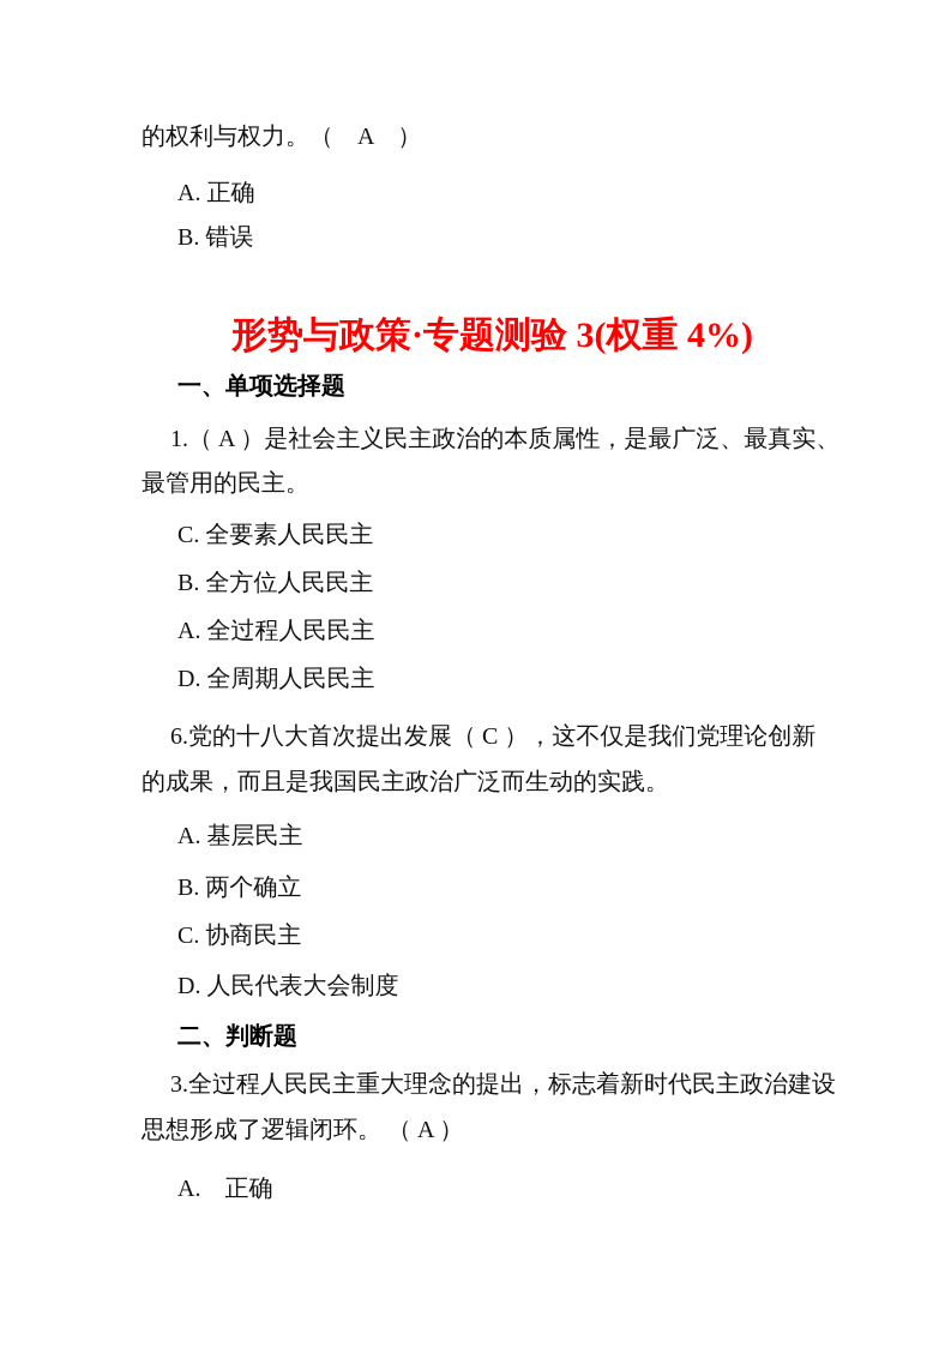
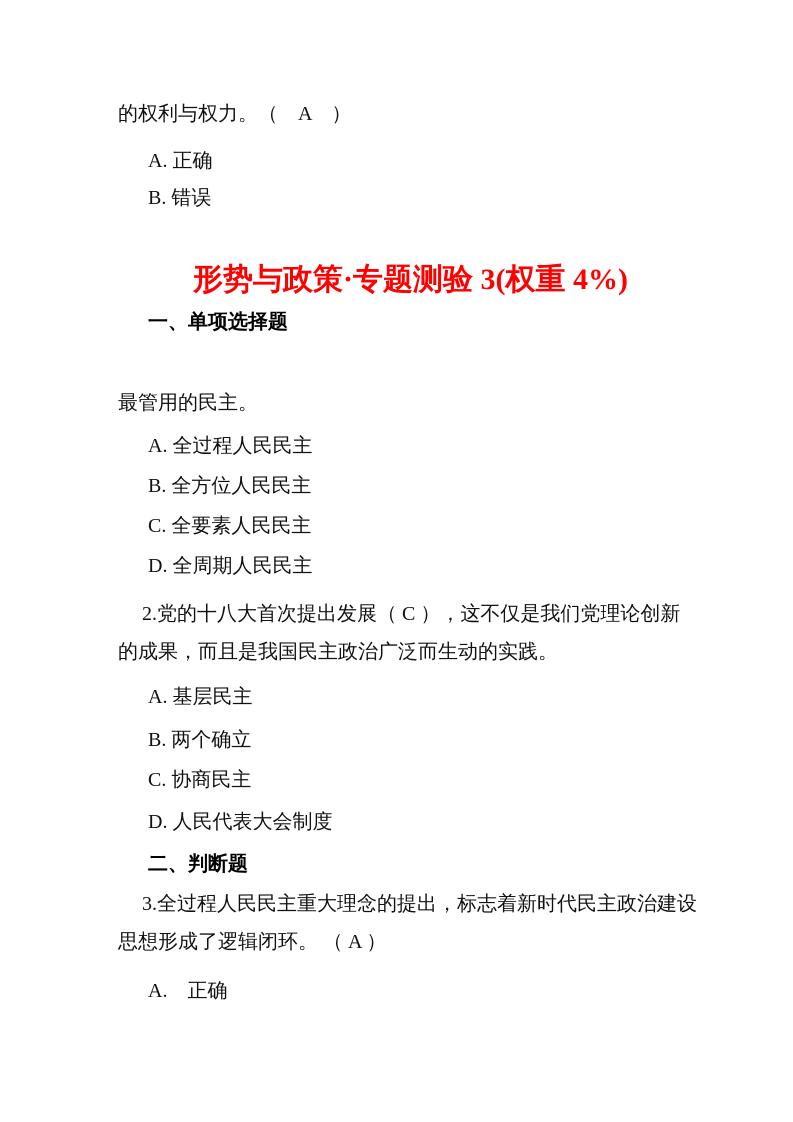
  的权利与权力。（ A ）
  A. 正确
  B. 错误
  形势与政策·专题测验 3(权重 4%)
  一、单项选择题
- 1.（ A ）是社会主义民主政治的本质属性，是最广泛、最真实、
  最管用的民主。
- C. 全要素人民民主
+ A. 全过程人民民主
  B. 全方位人民民主
- A. 全过程人民民主
+ C. 全要素人民民主
  D. 全周期人民民主
- 6.党的十八大首次提出发展（ C ），这不仅是我们党理论创新
+ 2.党的十八大首次提出发展（ C ），这不仅是我们党理论创新
  的成果，而且是我国民主政治广泛而生动的实践。
  A. 基层民主
  B. 两个确立
  C. 协商民主
  D. 人民代表大会制度
  二、判断题
  3.全过程人民民主重大理念的提出，标志着新时代民主政治建设
  思想形成了逻辑闭环。 （ A ）
  A. 正确
